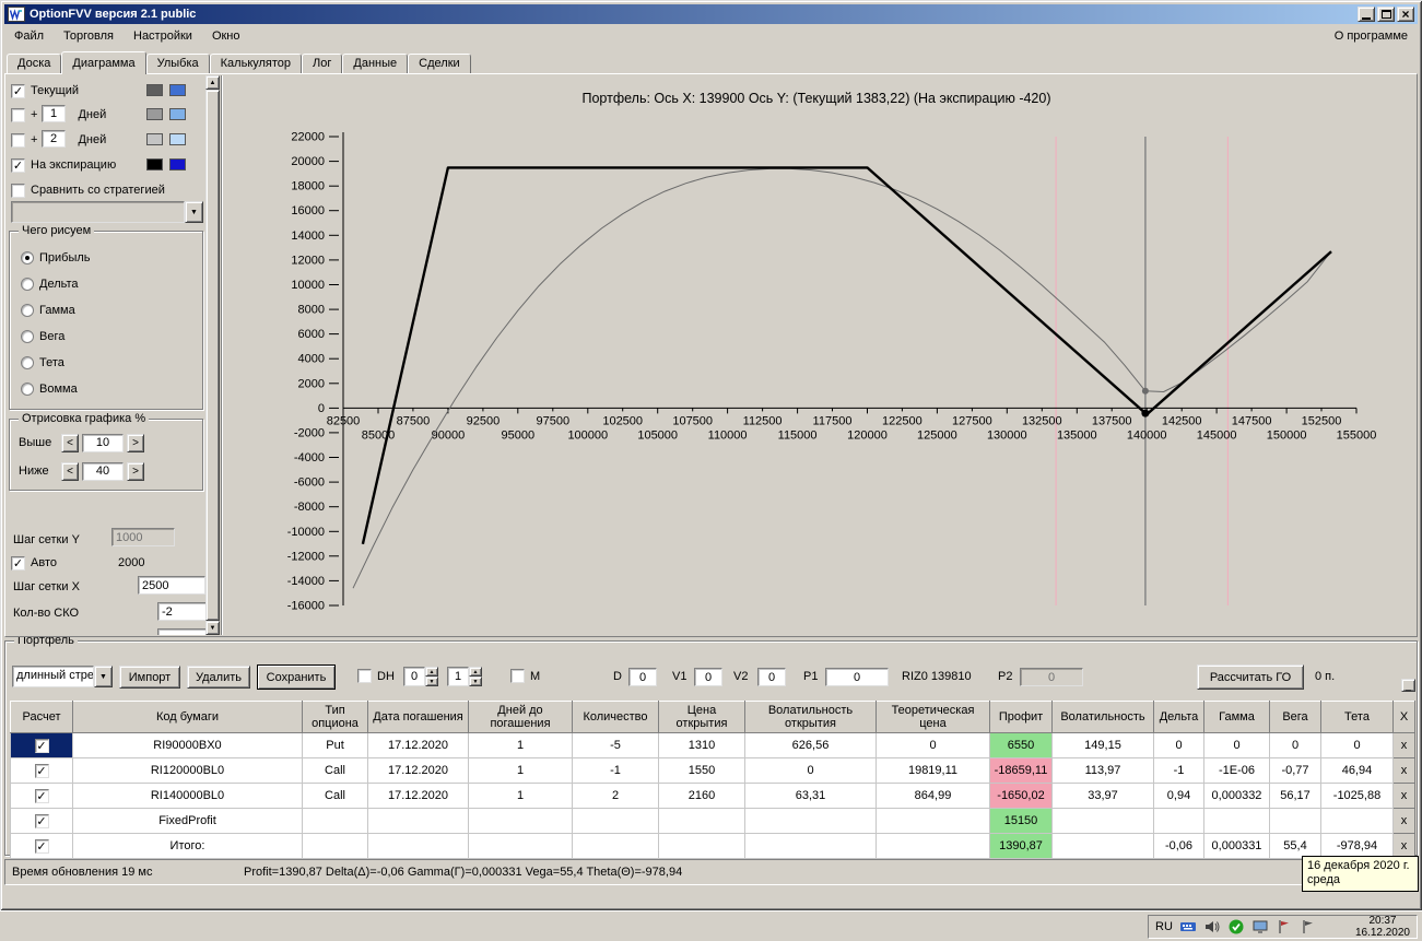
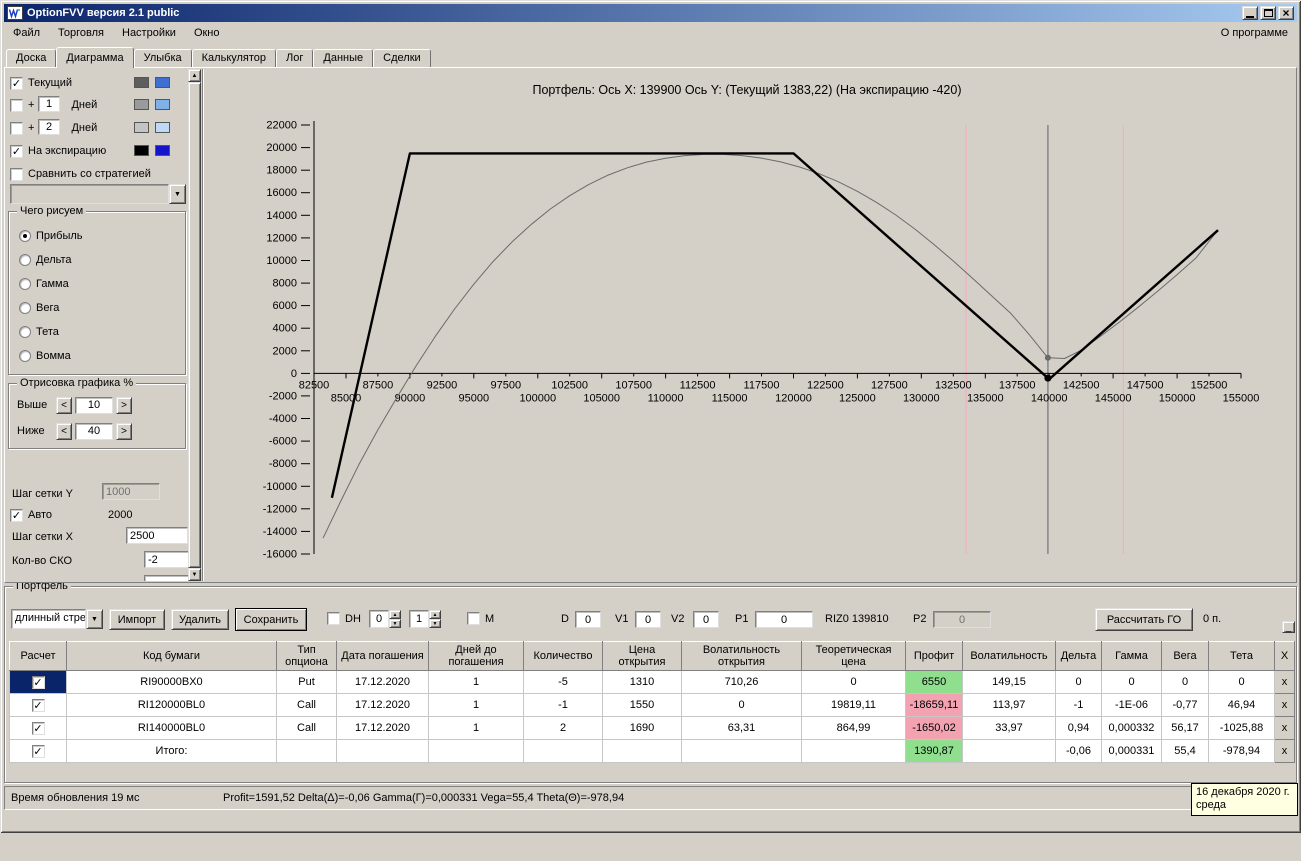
  OptionFVV версия 2.1 public
  ×
  Файл
  Торговля
  Настройки
  Окно
  О программе
  Доска
  Диаграмма
  Улыбка
  Калькулятор
  Лог
  Данные
  Сделки
  ✓
  Текущий
  +
  1
  Дней
  +
  2
  Дней
  ✓
  На экспирацию
  Сравнить со стратегией
  Чего рисуем
  Прибыль
  Дельта
  Гамма
  Вега
  Тета
  Вомма
  Отрисовка графика %
  Выше
  <
  10
  >
  Ниже
  <
  40
  >
  Шаг сетки Y
  1000
  ✓
  Авто
  2000
  Шаг сетки X
  2500
  Кол-во СКО
  -2
  Портфель: Ось X: 139900 Ось Y: (Текущий 1383,22) (На экспирацию -420)
  22000
  20000
  18000
  16000
  14000
  12000
  10000
  8000
  6000
  4000
  2000
  0
  -2000
  -4000
  -6000
  -8000
  -10000
  -12000
  -14000
  -16000
  82500
  85000
  87500
  90000
  92500
  95000
  97500
  100000
  102500
  105000
  107500
  110000
  112500
  115000
  117500
  120000
  122500
  125000
  127500
  130000
  132500
  135000
  137500
  140000
  142500
  145000
  147500
  150000
  152500
  155000
  Портфель
  длинный стре
  Импорт
  Удалить
  Сохранить
  DH
  0
  1
  М
  D
  0
  V1
  0
  V2
  0
  P1
  0
  RIZ0 139810
  P2
  0
  Рассчитать ГО
  0 п.
  _
  Расчет	Код бумаги	Тип опциона	Дата погашения	Дней до погашения	Количество	Цена открытия	Волатильность открытия	Теоретическая цена	Профит	Волатильность	Дельта	Гамма	Вега	Тета	X
- ✓	RI90000BX0	Put	17.12.2020	1	-5	1310	626,56	0	6550	149,15	0	0	0	0	x
+ ✓	RI90000BX0	Put	17.12.2020	1	-5	1310	710,26	0	6550	149,15	0	0	0	0	x
  ✓	RI120000BL0	Call	17.12.2020	1	-1	1550	0	19819,11	-18659,11	113,97	-1	-1E-06	-0,77	46,94	x
- ✓	RI140000BL0	Call	17.12.2020	1	2	2160	63,31	864,99	-1650,02	33,97	0,94	0,000332	56,17	-1025,88	x
+ ✓	RI140000BL0	Call	17.12.2020	1	2	1690	63,31	864,99	-1650,02	33,97	0,94	0,000332	56,17	-1025,88	x
- ✓	FixedProfit								15150						x
  ✓	Итого:								1390,87		-0,06	0,000331	55,4	-978,94	x
  Время обновления 19 мс
- Profit=1390,87 Delta(Δ)=-0,06 Gamma(Γ)=0,000331 Vega=55,4 Theta(Θ)=-978,94
+ Profit=1591,52 Delta(Δ)=-0,06 Gamma(Γ)=0,000331 Vega=55,4 Theta(Θ)=-978,94
  16 декабря 2020 г.
  среда
- RU
- 20:37
- 16.12.2020
